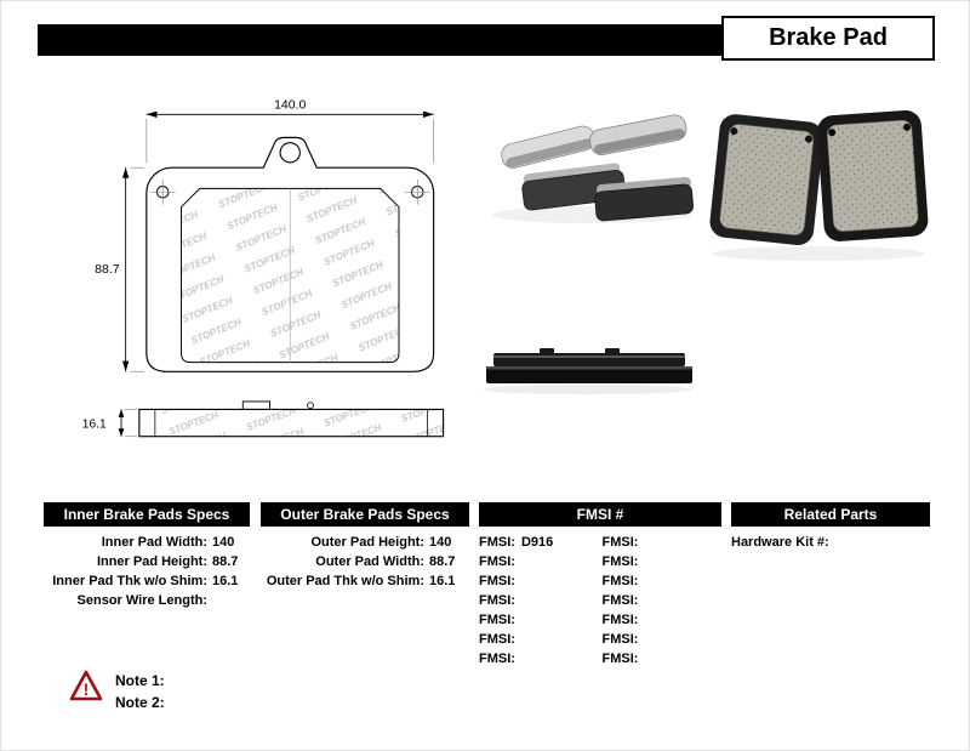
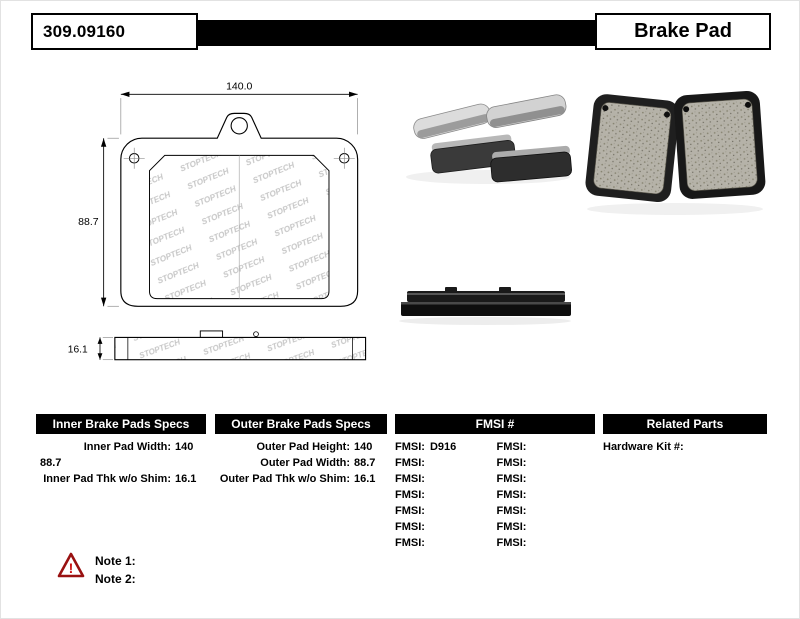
+ 309.09160
  Brake Pad
  140.0
  88.7
  16.1
  Inner Brake Pads Specs
  Inner Pad Width:
  140
- Inner Pad Height:
  88.7
  Inner Pad Thk w/o Shim:
  16.1
- Sensor Wire Length:
  Outer Brake Pads Specs
  Outer Pad Height:
  140
  Outer Pad Width:
  88.7
  Outer Pad Thk w/o Shim:
  16.1
  FMSI #
  FMSI:
  D916
  FMSI:
  FMSI:
  FMSI:
  FMSI:
  FMSI:
  FMSI:
  FMSI:
  FMSI:
  FMSI:
  FMSI:
  FMSI:
  FMSI:
  FMSI:
  Related Parts
  Hardware Kit #:
  !
  Note 1:
  Note 2:
